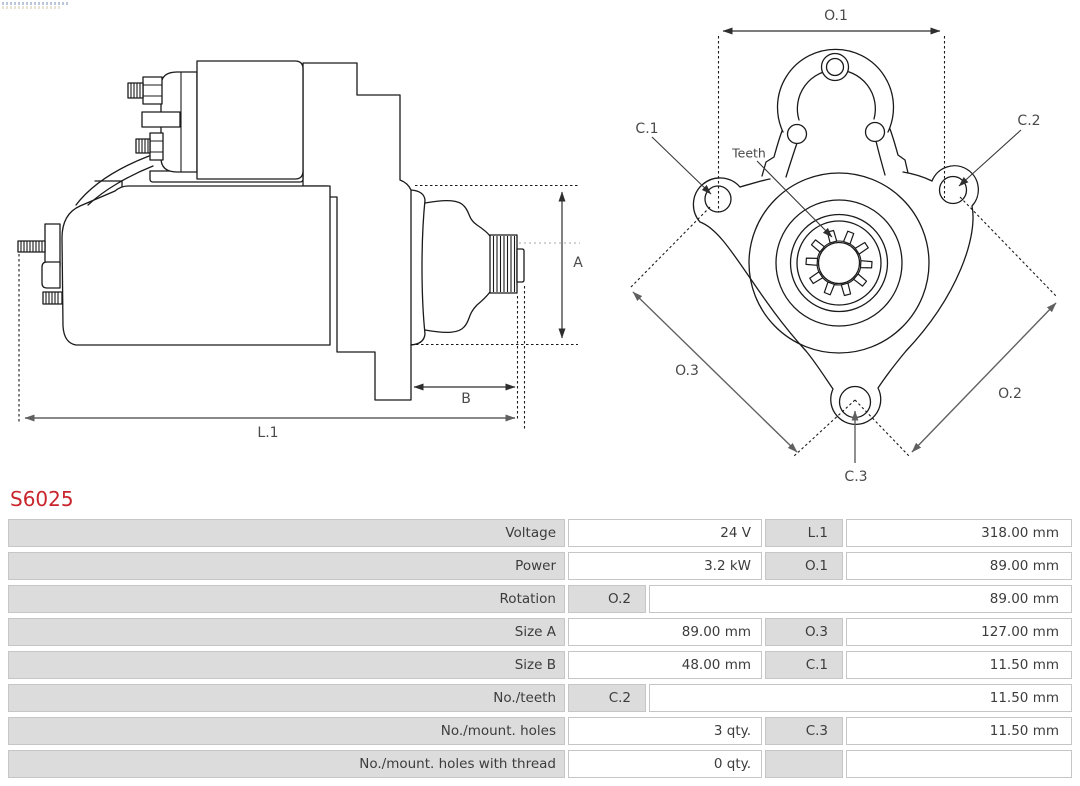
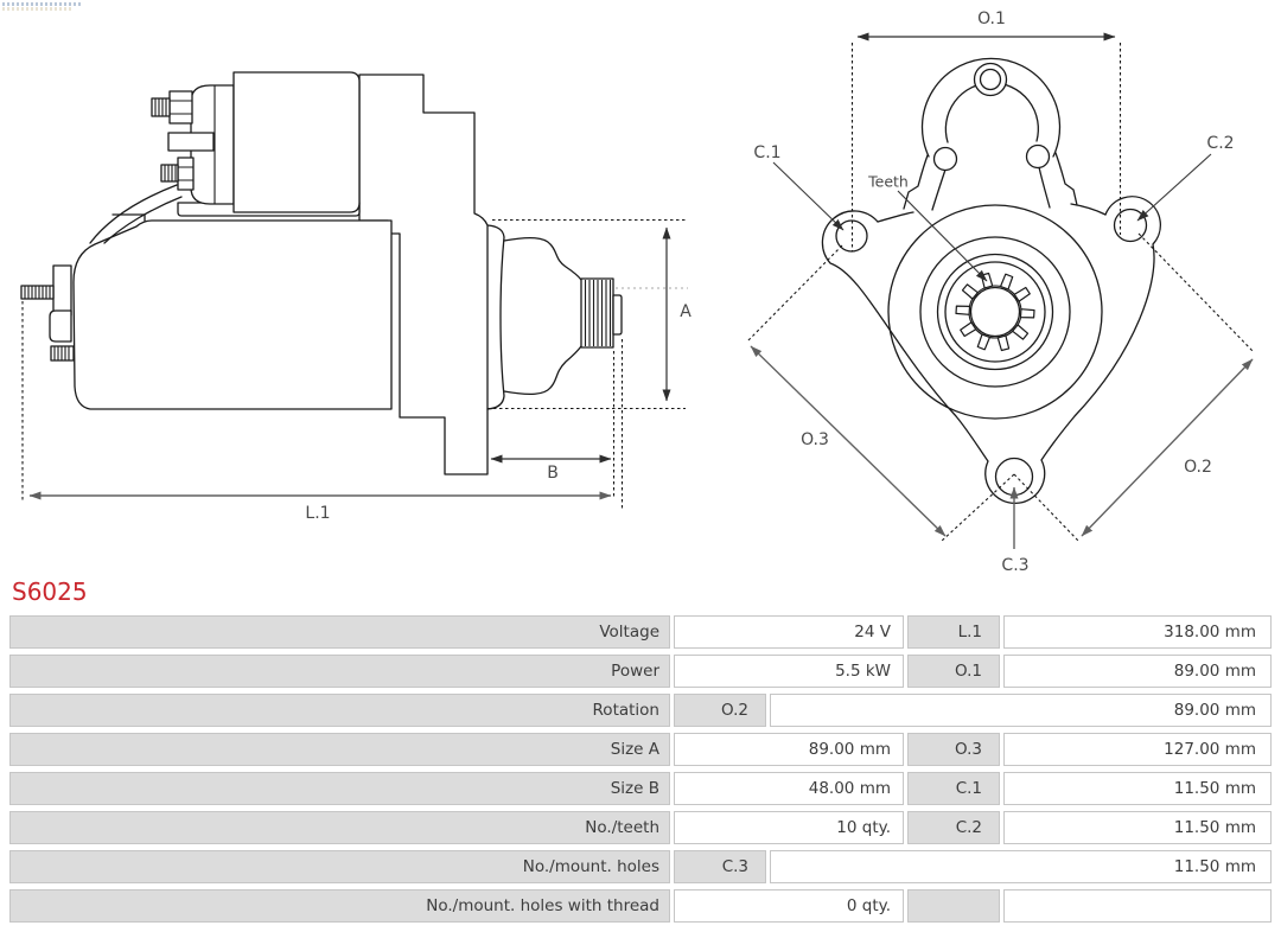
  A
  B
  L.1
  O.1
  C.1
  C.2
  Teeth
  O.3
  O.2
  C.3
  S6025
  Voltage
  24 V
  L.1
  318.00 mm
  Power
- 3.2 kW
+ 5.5 kW
  O.1
  89.00 mm
  Rotation
  O.2
  89.00 mm
  Size A
  89.00 mm
  O.3
  127.00 mm
  Size B
  48.00 mm
  C.1
  11.50 mm
  No./teeth
+ 10 qty.
  C.2
  11.50 mm
  No./mount. holes
- 3 qty.
  C.3
  11.50 mm
  No./mount. holes with thread
  0 qty.
